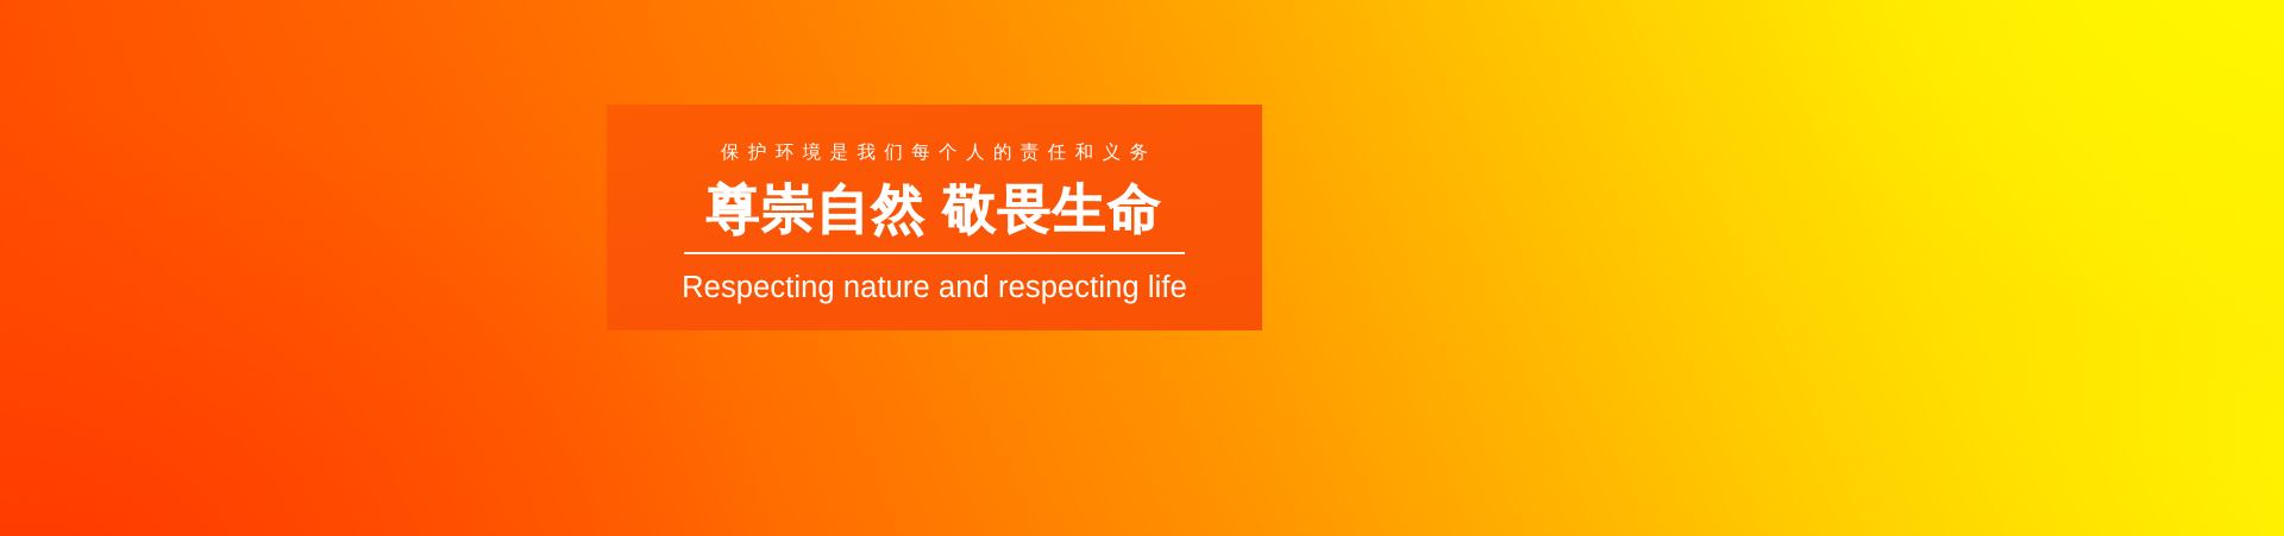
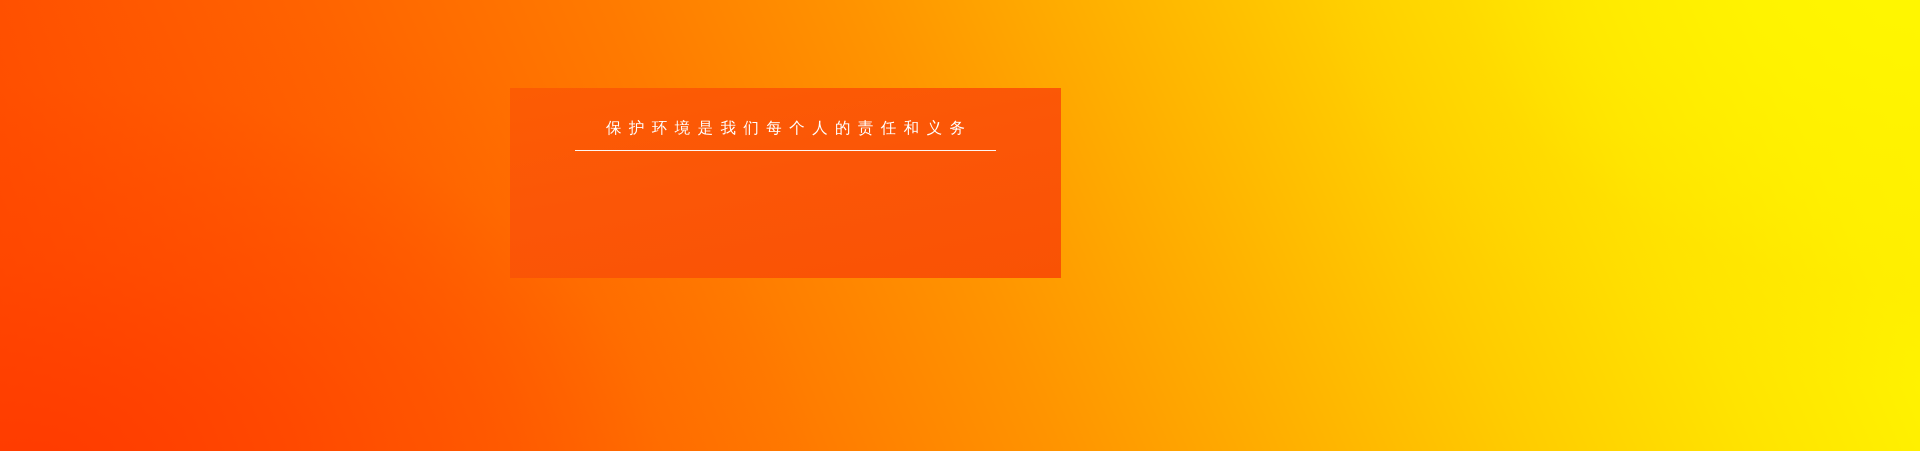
  保护环境是我们每个人的责任和义务
- 尊崇自然 敬畏生命
- Respecting nature and respecting life
